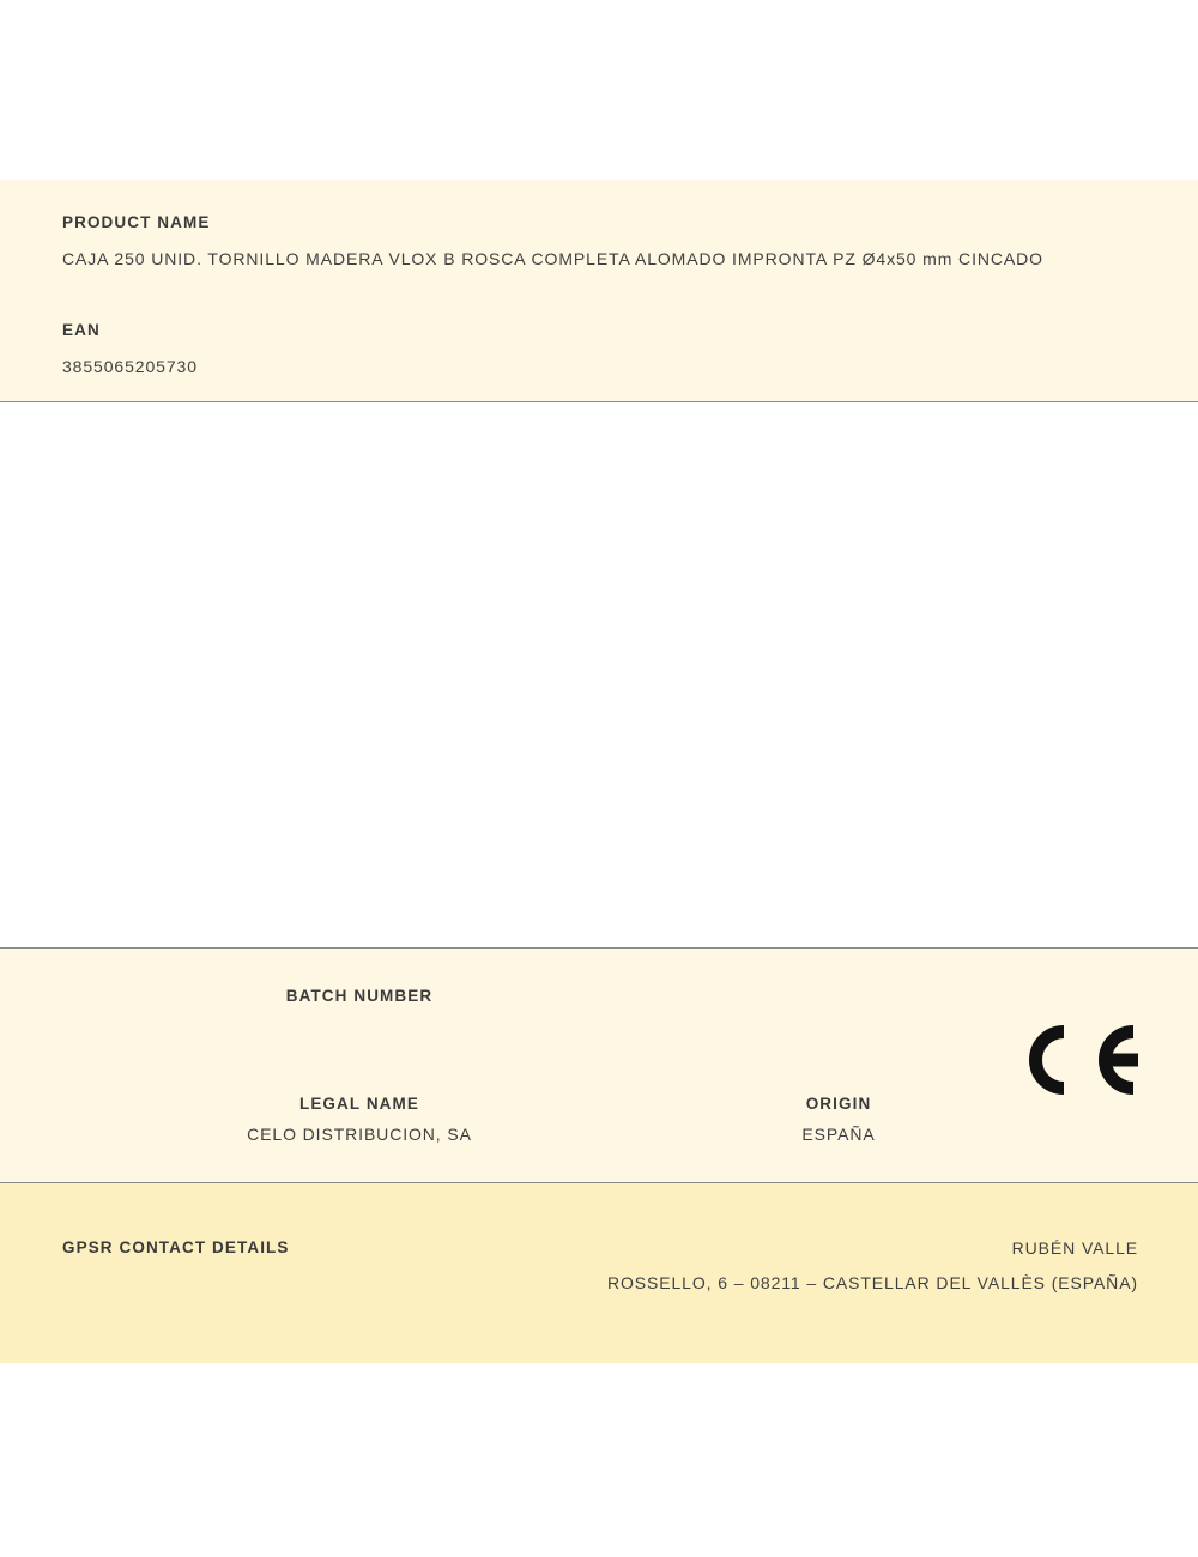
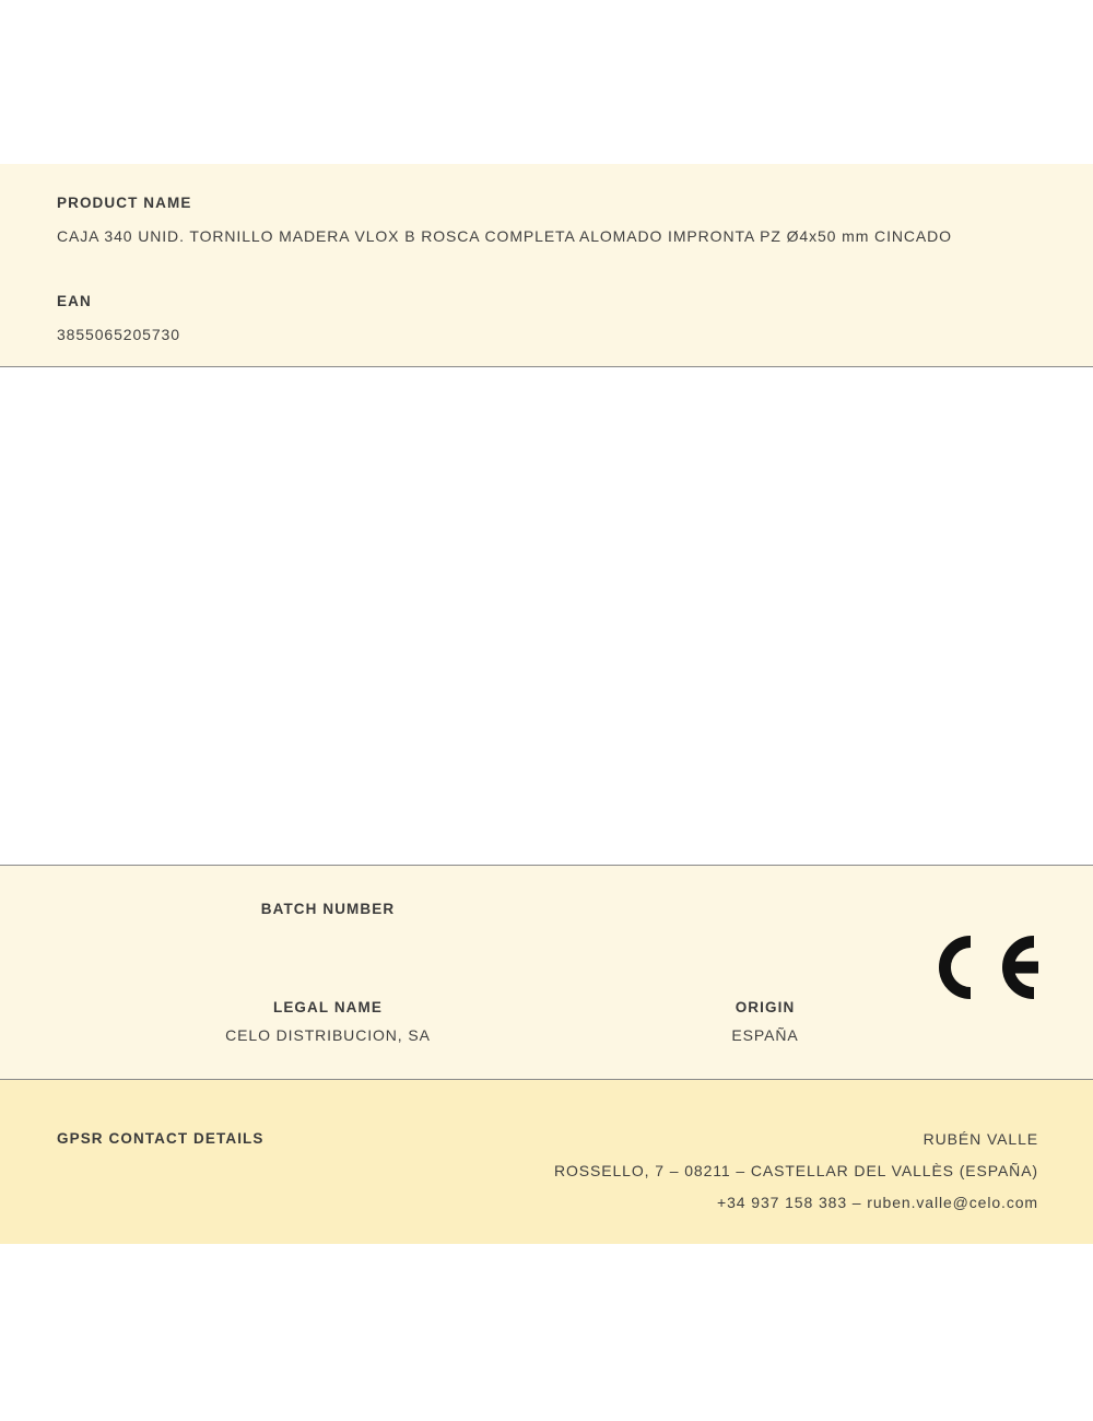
  PRODUCT NAME
- CAJA 250 UNID. TORNILLO MADERA VLOX B ROSCA COMPLETA ALOMADO IMPRONTA PZ Ø4x50 mm CINCADO
+ CAJA 340 UNID. TORNILLO MADERA VLOX B ROSCA COMPLETA ALOMADO IMPRONTA PZ Ø4x50 mm CINCADO
  EAN
  3855065205730
  BATCH NUMBER
  LEGAL NAME
  CELO DISTRIBUCION, SA
  ORIGIN
  ESPAÑA
  GPSR CONTACT DETAILS
  RUBÉN VALLE
- ROSSELLO, 6 – 08211 – CASTELLAR DEL VALLÈS (ESPAÑA)
+ ROSSELLO, 7 – 08211 – CASTELLAR DEL VALLÈS (ESPAÑA)
+ +34 937 158 383 – ruben.valle@celo.com
